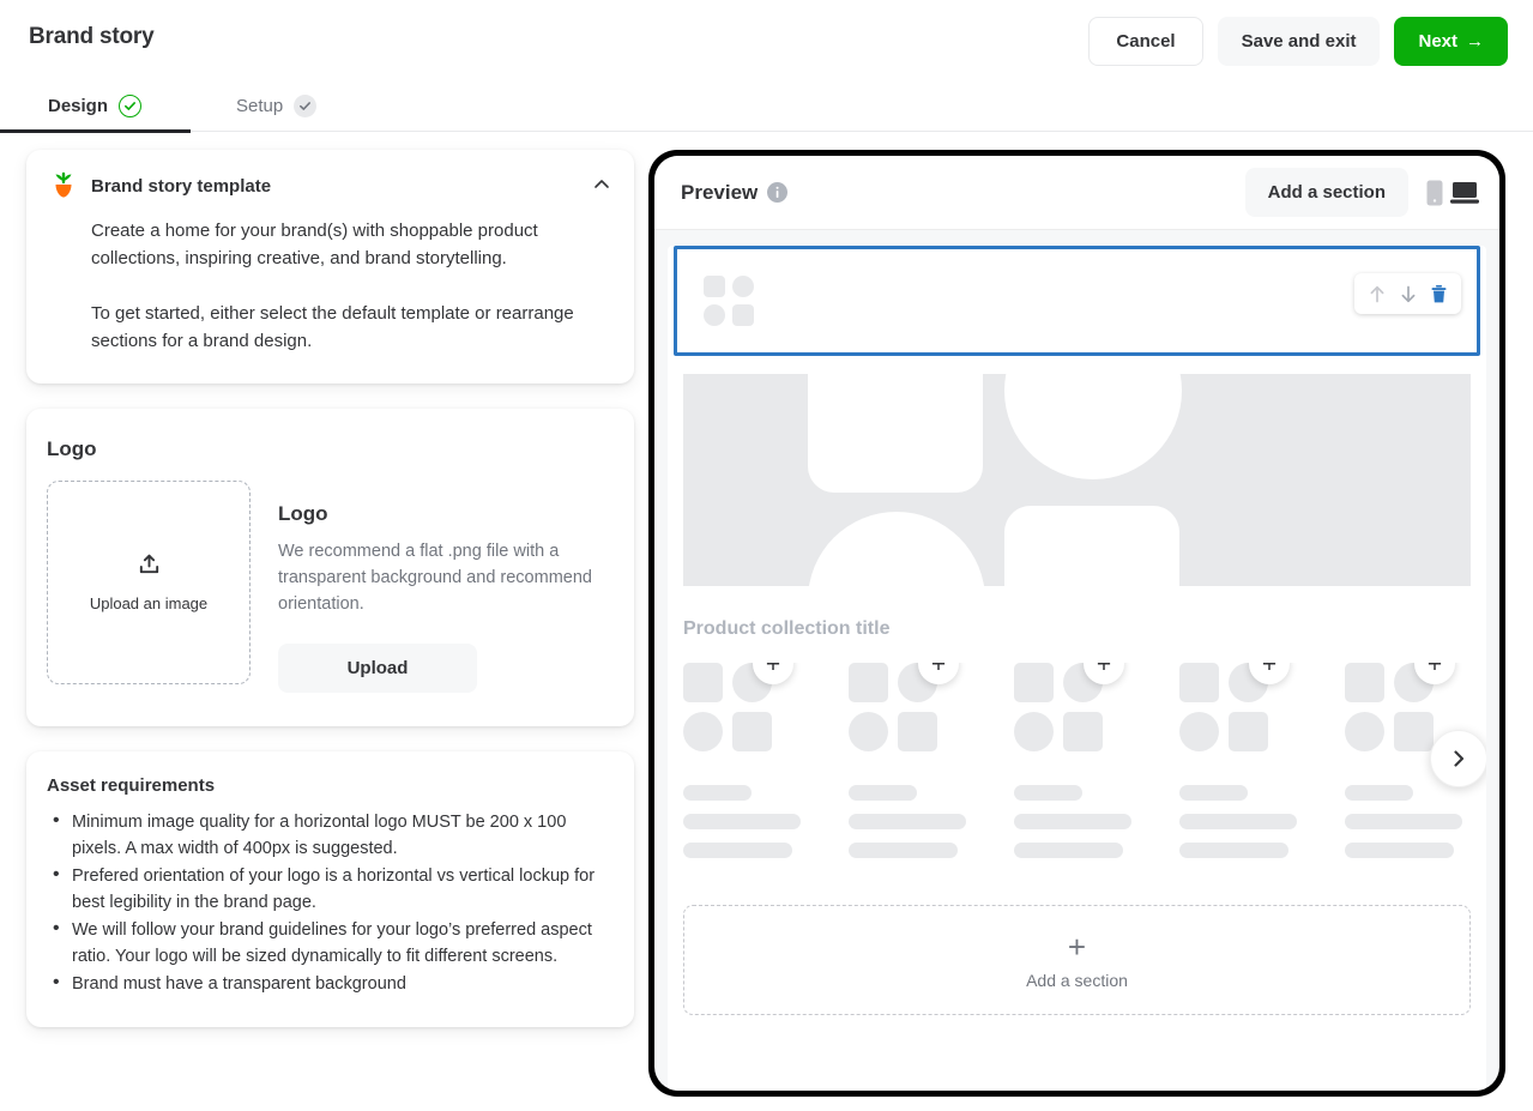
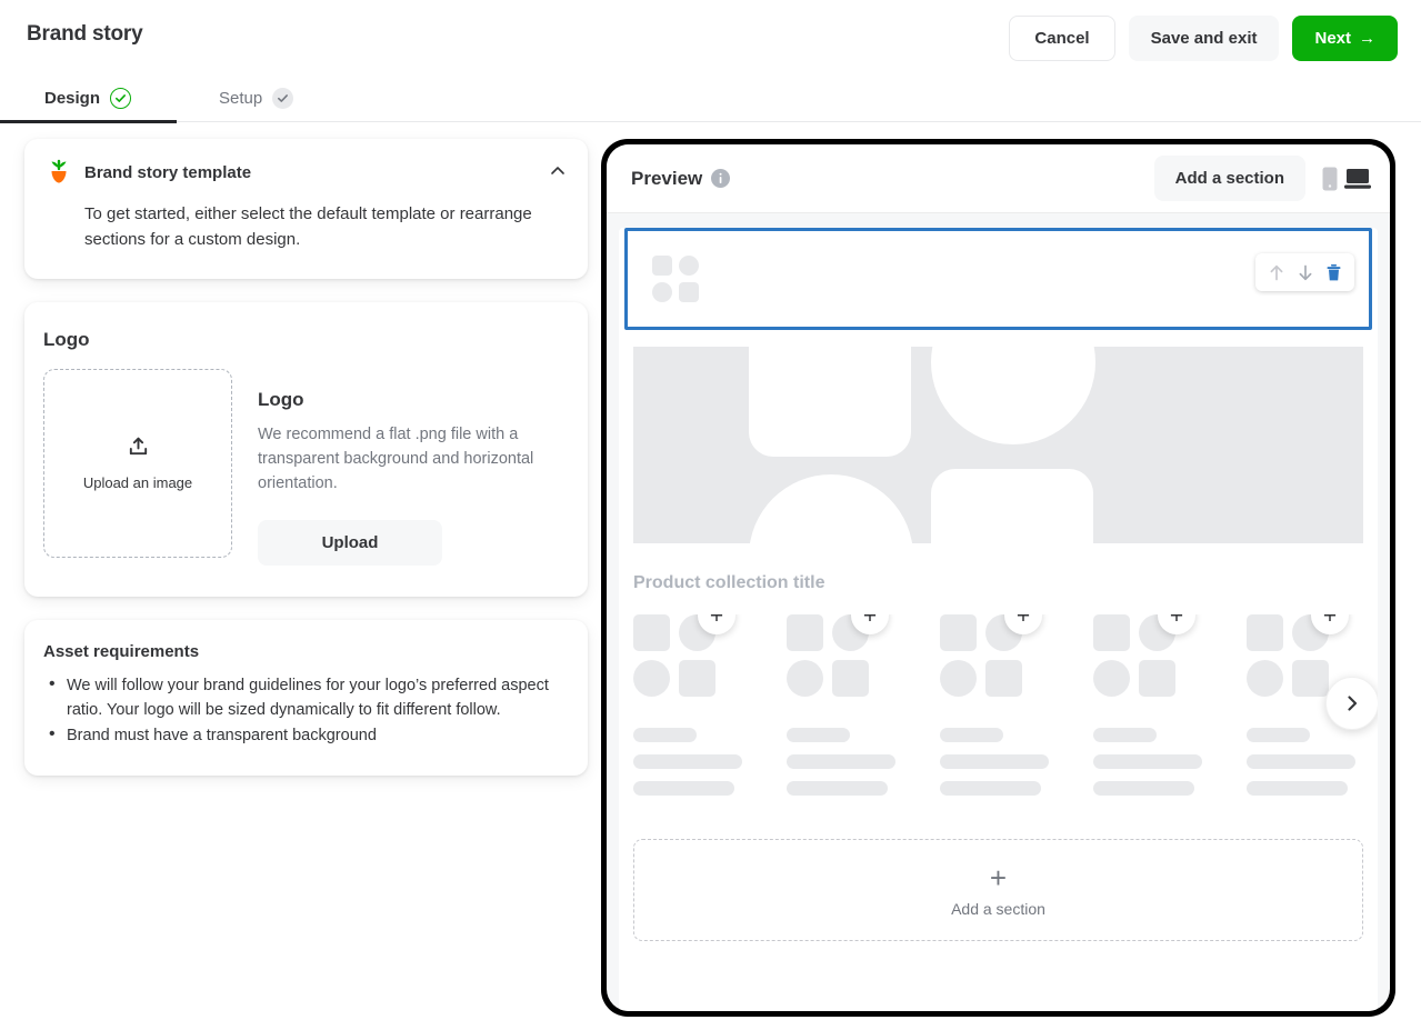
  Brand story
  Cancel
  Save and exit
  Next
  →
  Design
  Setup
  Brand story template
- Create a home for your brand(s) with shoppable product collections, inspiring creative, and brand storytelling.
- To get started, either select the default template or rearrange sections for a brand design.
+ To get started, either select the default template or rearrange sections for a custom design.
  Logo
  Upload an image
  Logo
- We recommend a flat .png file with a transparent background and recommend orientation.
+ We recommend a flat .png file with a transparent background and horizontal orientation.
  Upload
  Asset requirements
- Minimum image quality for a horizontal logo MUST be 200 x 100 pixels. A max width of 400px is suggested.
- Prefered orientation of your logo is a horizontal vs vertical lockup for best legibility in the brand page.
- We will follow your brand guidelines for your logo’s preferred aspect ratio. Your logo will be sized dynamically to fit different screens.
+ We will follow your brand guidelines for your logo’s preferred aspect ratio. Your logo will be sized dynamically to fit different follow.
  Brand must have a transparent background
  Preview
  Add a section
  Product collection title
  +
  +
  +
  +
  +
  +
  Add a section
